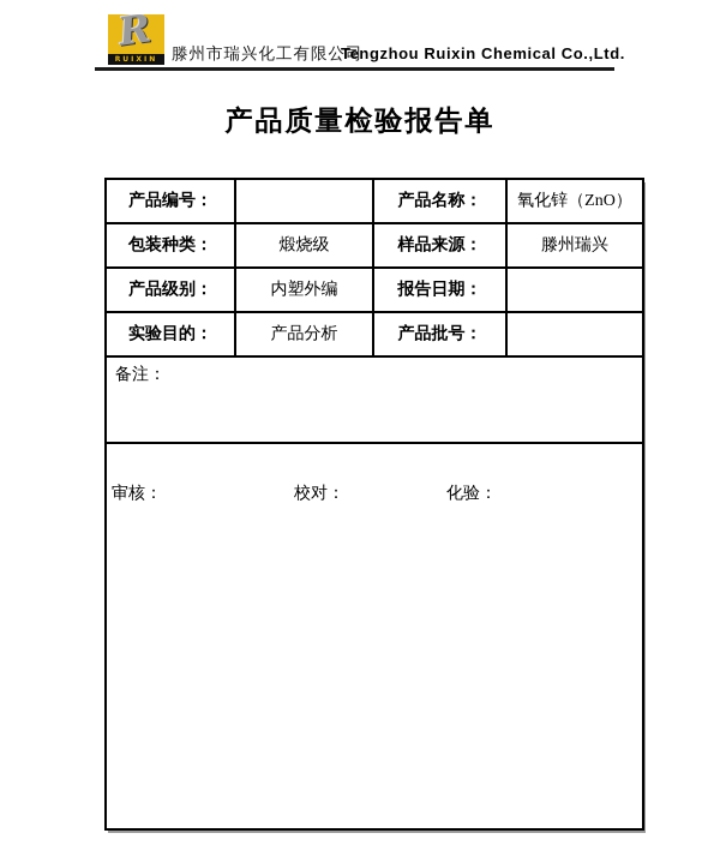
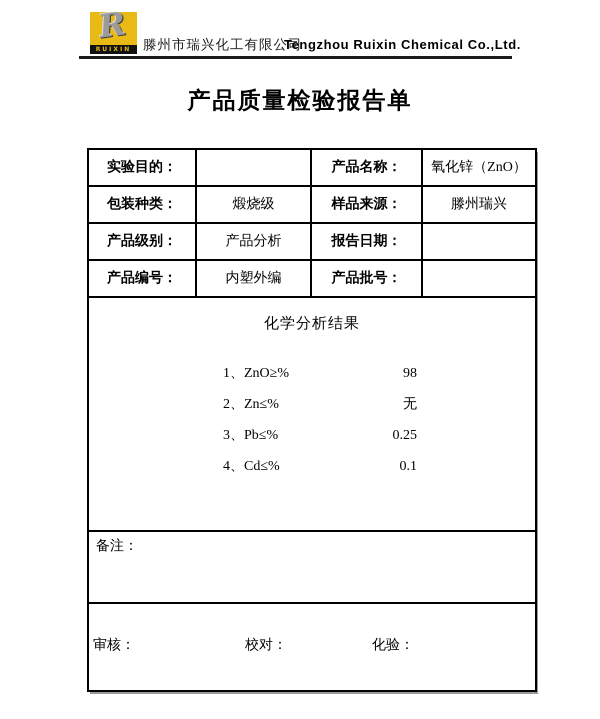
  滕州市瑞兴化工有限公司
  Tengzhou Ruixin Chemical Co.,Ltd.
  产品质量检验报告单
- 产品编号：
+ 实验目的：
  产品名称：
  氧化锌（ZnO）
  包装种类：
  煅烧级
  样品来源：
  滕州瑞兴
  产品级别：
- 内塑外编
+ 产品分析
  报告日期：
- 实验目的：
+ 产品编号：
- 产品分析
+ 内塑外编
  产品批号：
+ 化学分析结果
+ 1、ZnO≥%
+ 98
+ 2、Zn≤%
+ 无
+ 3、Pb≤%
+ 0.25
+ 4、Cd≤%
+ 0.1
  备注：
  审核：
  校对：
  化验：
